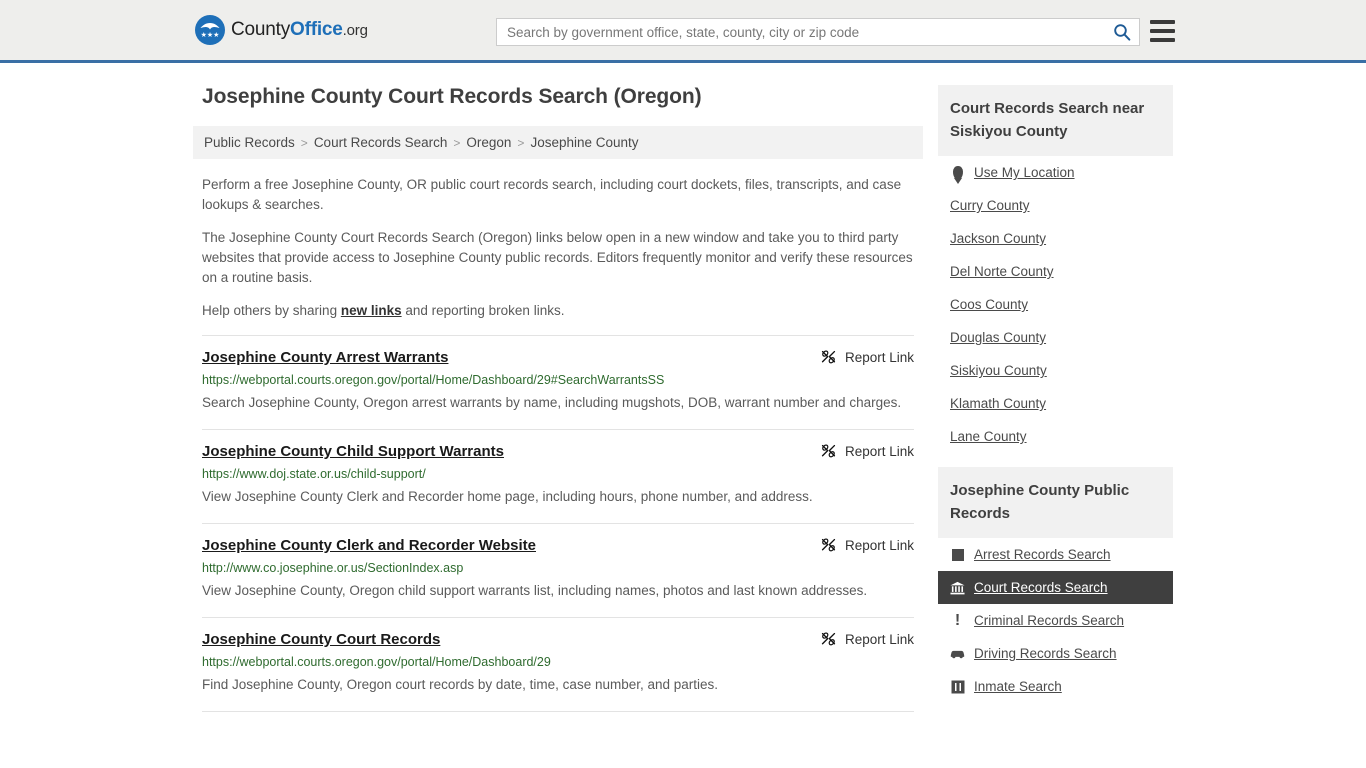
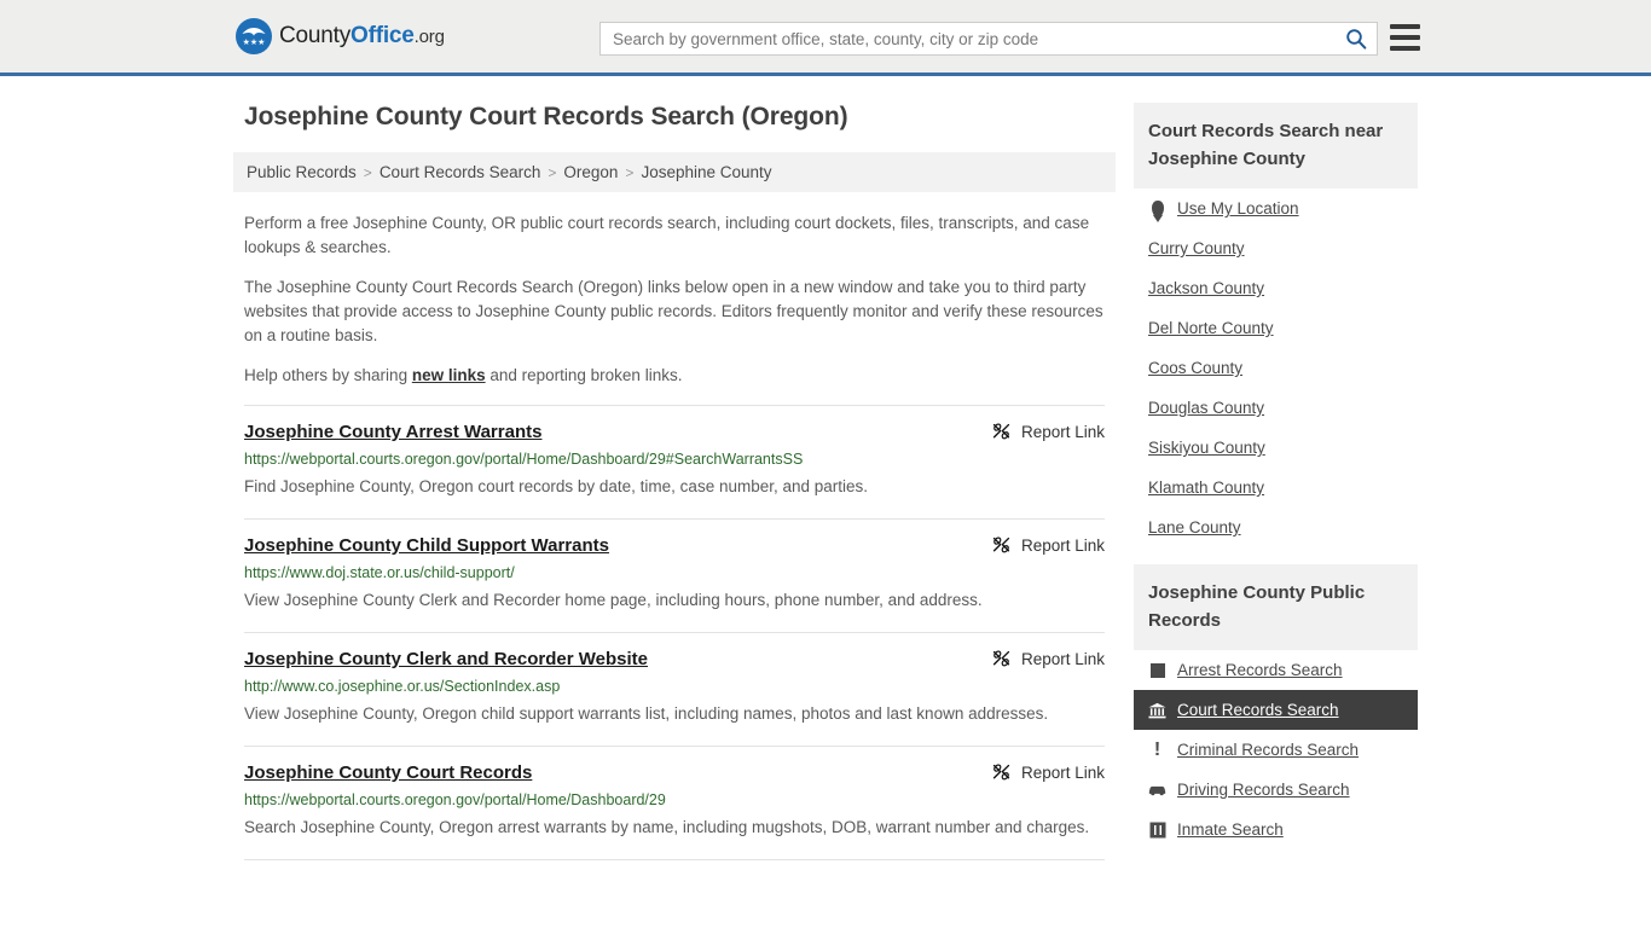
  CountyOffice.org
  Search by government office, state, county, city or zip code
  Josephine County Court Records Search (Oregon)
  Public Records > Court Records Search > Oregon > Josephine County
  Perform a free Josephine County, OR public court records search, including court dockets, files, transcripts, and case lookups & searches.
  The Josephine County Court Records Search (Oregon) links below open in a new window and take you to third party websites that provide access to Josephine County public records. Editors frequently monitor and verify these resources on a routine basis.
  Help others by sharing new links and reporting broken links.
  Josephine County Arrest Warrants
  Report Link
  https://webportal.courts.oregon.gov/portal/Home/Dashboard/29#SearchWarrantsSS
- Search Josephine County, Oregon arrest warrants by name, including mugshots, DOB, warrant number and charges.
+ Find Josephine County, Oregon court records by date, time, case number, and parties.
  Josephine County Child Support Warrants
  Report Link
  https://www.doj.state.or.us/child-support/
  View Josephine County Clerk and Recorder home page, including hours, phone number, and address.
  Josephine County Clerk and Recorder Website
  Report Link
  http://www.co.josephine.or.us/SectionIndex.asp
  View Josephine County, Oregon child support warrants list, including names, photos and last known addresses.
  Josephine County Court Records
  Report Link
  https://webportal.courts.oregon.gov/portal/Home/Dashboard/29
- Find Josephine County, Oregon court records by date, time, case number, and parties.
+ Search Josephine County, Oregon arrest warrants by name, including mugshots, DOB, warrant number and charges.
- Court Records Search near Siskiyou County
+ Court Records Search near Josephine County
  Use My Location
  Curry County
  Jackson County
  Del Norte County
  Coos County
  Douglas County
  Siskiyou County
  Klamath County
  Lane County
  Josephine County Public Records
  Arrest Records Search
  Court Records Search
  !
  Criminal Records Search
  Driving Records Search
  Inmate Search
